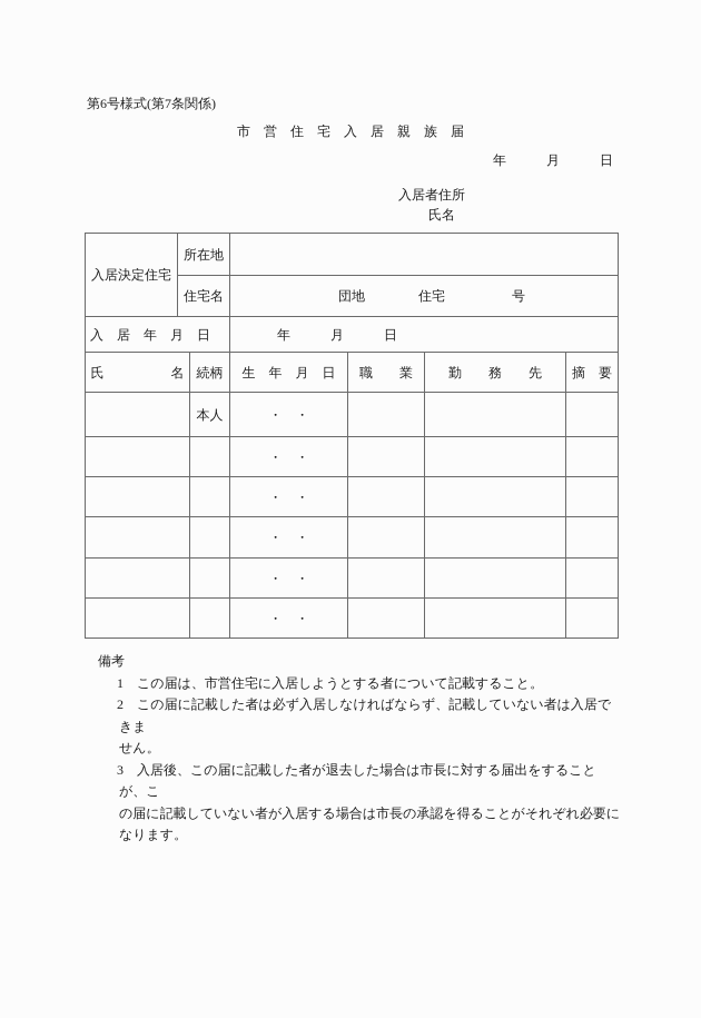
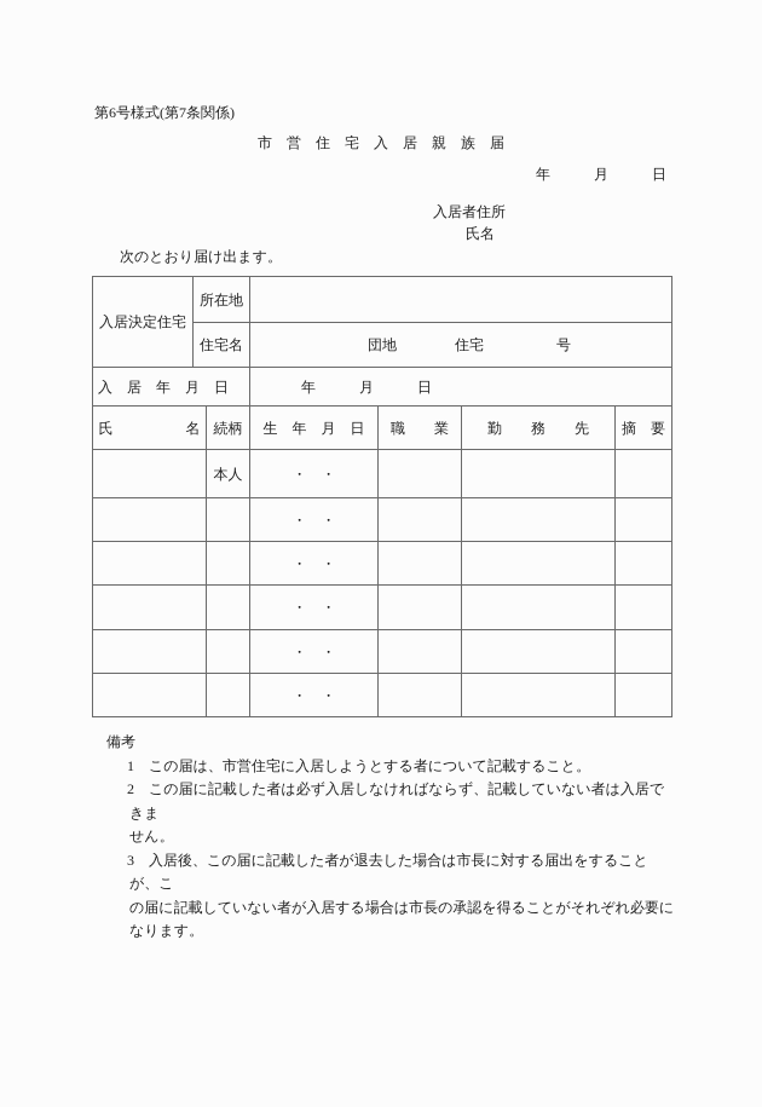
  第6号様式(第7条関係)
  市 営 住 宅 入 居 親 族 届
  年 月 日
  入居者住所
  氏名
+ 次のとおり届け出ます。
  入居決定住宅	所在地
  住宅名	団地 住宅 号
  入 居 年 月 日	年 月 日
  氏 名	続柄	生 年 月 日	職 業	勤 務 先	摘 要
  	本人	・ ・
  		・ ・
  		・ ・
  		・ ・
  		・ ・
  		・ ・
  備考
  1 この届は、市営住宅に入居しようとする者について記載すること。
  2 この届に記載した者は必ず入居しなければならず、記載していない者は入居できま
  せん。
  3 入居後、この届に記載した者が退去した場合は市長に対する届出をすることが、こ
  の届に記載していない者が入居する場合は市長の承認を得ることがそれぞれ必要に
  なります。
